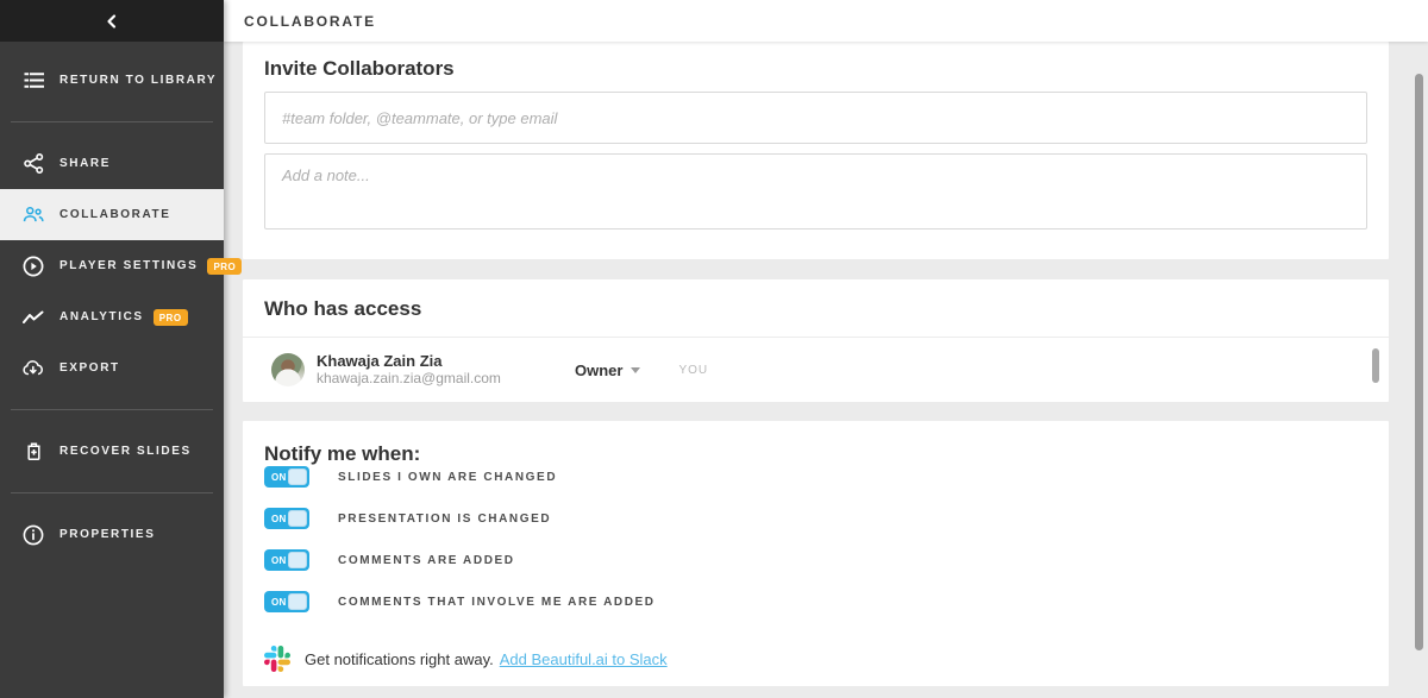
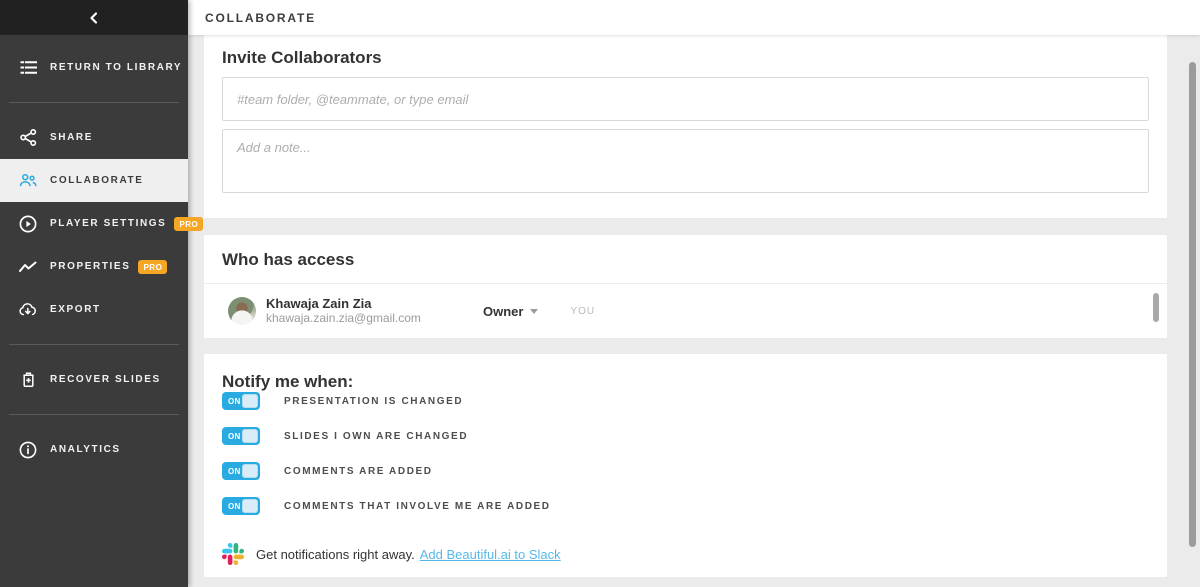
  RETURN TO LIBRARY
  SHARE
  COLLABORATE
  PLAYER SETTINGS
  PRO
- ANALYTICS
+ PROPERTIES
  PRO
  EXPORT
  RECOVER SLIDES
- PROPERTIES
+ ANALYTICS
  COLLABORATE
  Invite Collaborators
  #team folder, @teammate, or type email Add a note...
  Who has access
  Khawaja Zain Zia
  khawaja.zain.zia@gmail.com
  Owner
  YOU
  Notify me when:
  ON
- SLIDES I OWN ARE CHANGED
+ PRESENTATION IS CHANGED
  ON
- PRESENTATION IS CHANGED
+ SLIDES I OWN ARE CHANGED
  ON
  COMMENTS ARE ADDED
  ON
  COMMENTS THAT INVOLVE ME ARE ADDED
  Get notifications right away.
  Add Beautiful.ai to Slack
